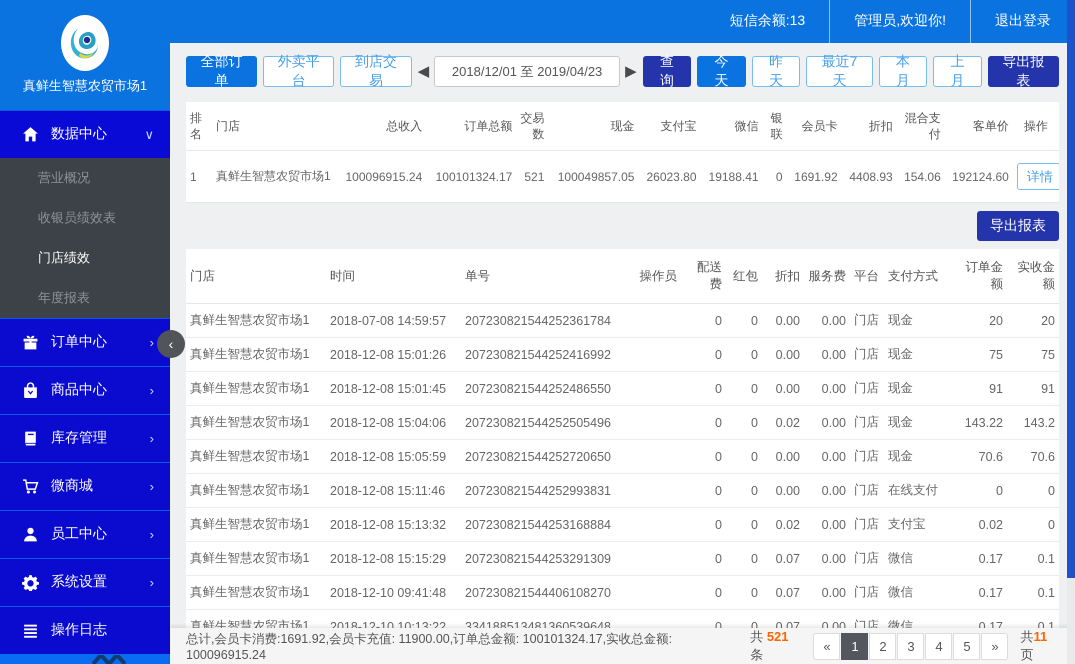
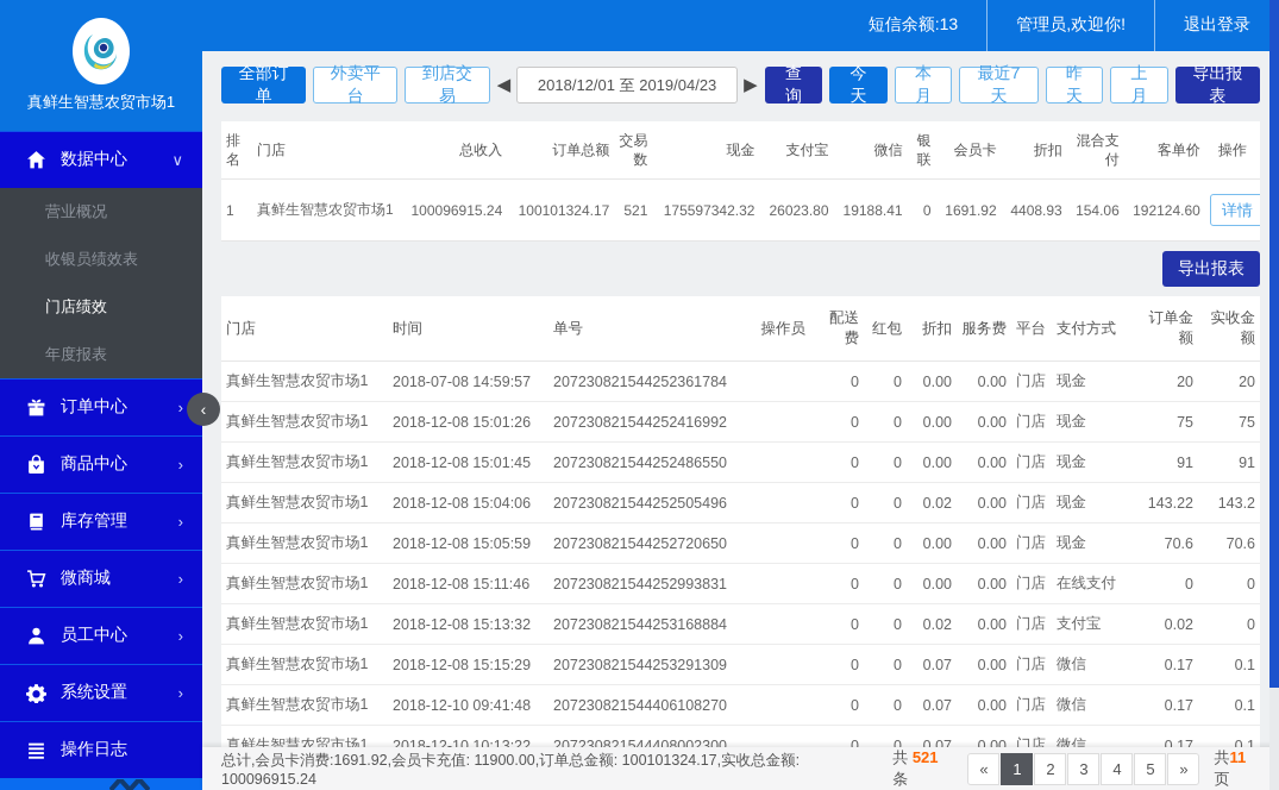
  真鲜生智慧农贸市场1
  数据中心
  ∨
  营业概况
  收银员绩效表
  门店绩效
  年度报表
  订单中心
  ›
  商品中心
  ›
  库存管理
  ›
  微商城
  ›
  员工中心
  ›
  系统设置
  ›
  操作日志
  ‹
  短信余额:13
  管理员,欢迎你!
  退出登录
  全部订单
  外卖平台
  到店交易
  ◀
  2018/12/01 至 2019/04/23
  ▶
  查询
  今天
- 昨天
+ 本月
  最近7天
- 本月
+ 昨天
  上月
  导出报表
  排名	门店	总收入	订单总额	交易数	现金	支付宝	微信	银联	会员卡	折扣	混合支付	客单价	操作
- 1	真鲜生智慧农贸市场1	100096915.24	100101324.17	521	100049857.05	26023.80	19188.41	0	1691.92	4408.93	154.06	192124.60	详情
+ 1	真鲜生智慧农贸市场1	100096915.24	100101324.17	521	175597342.32	26023.80	19188.41	0	1691.92	4408.93	154.06	192124.60	详情
  导出报表
  门店	时间	单号	操作员	配送费	红包	折扣	服务费	平台	支付方式	订单金额	实收金额
  真鲜生智慧农贸市场1	2018-07-08 14:59:57	207230821544252361784		0	0	0.00	0.00	门店	现金	20	20
  真鲜生智慧农贸市场1	2018-12-08 15:01:26	207230821544252416992		0	0	0.00	0.00	门店	现金	75	75
  真鲜生智慧农贸市场1	2018-12-08 15:01:45	207230821544252486550		0	0	0.00	0.00	门店	现金	91	91
  真鲜生智慧农贸市场1	2018-12-08 15:04:06	207230821544252505496		0	0	0.02	0.00	门店	现金	143.22	143.2
  真鲜生智慧农贸市场1	2018-12-08 15:05:59	207230821544252720650		0	0	0.00	0.00	门店	现金	70.6	70.6
  真鲜生智慧农贸市场1	2018-12-08 15:11:46	207230821544252993831		0	0	0.00	0.00	门店	在线支付	0	0
  真鲜生智慧农贸市场1	2018-12-08 15:13:32	207230821544253168884		0	0	0.02	0.00	门店	支付宝	0.02	0
  真鲜生智慧农贸市场1	2018-12-08 15:15:29	207230821544253291309		0	0	0.07	0.00	门店	微信	0.17	0.1
  真鲜生智慧农贸市场1	2018-12-10 09:41:48	207230821544406108270		0	0	0.07	0.00	门店	微信	0.17	0.1
- 真鲜生智慧农贸市场1	2018-12-10 10:13:22	334188513481360539648		0	0	0.07	0.00	门店	微信	0.17	0.1
+ 真鲜生智慧农贸市场1	2018-12-10 10:13:22	207230821544408002300		0	0	0.07	0.00	门店	微信	0.17	0.1
  总计,会员卡消费:1691.92,会员卡充值: 11900.00,订单总金额: 100101324.17,实收总金额: 100096915.24
  共 521 条
  «
  1
  2
  3
  4
  5
  »
  共11页
